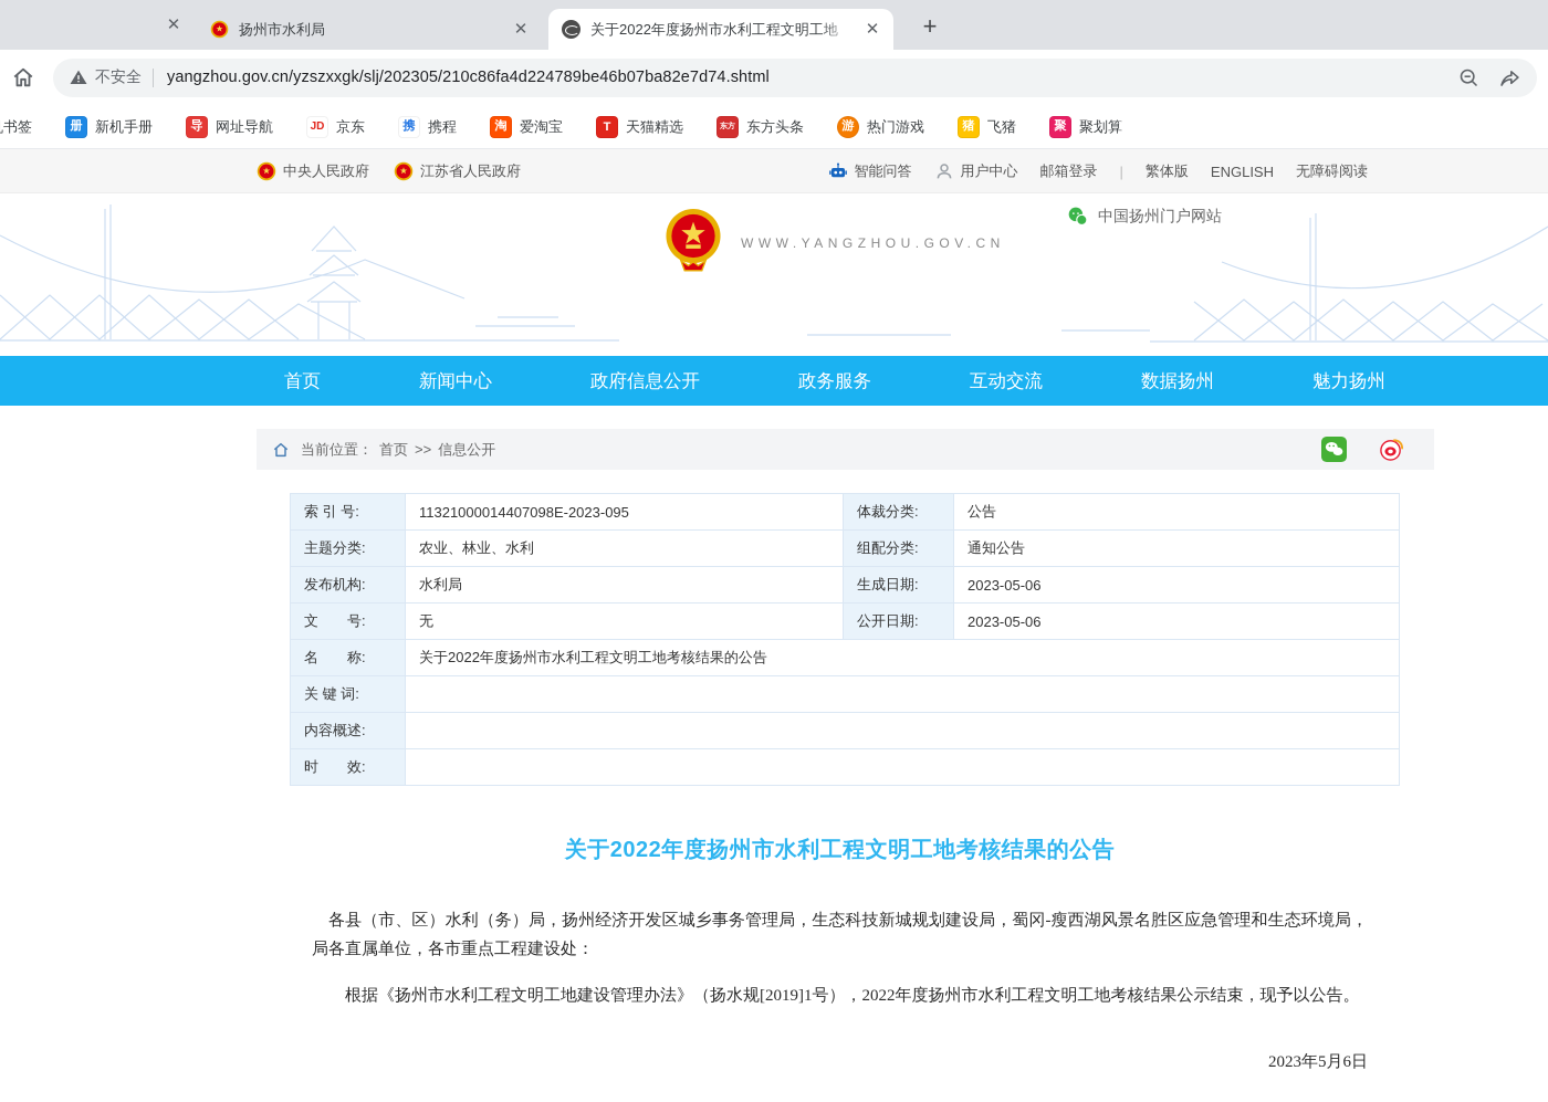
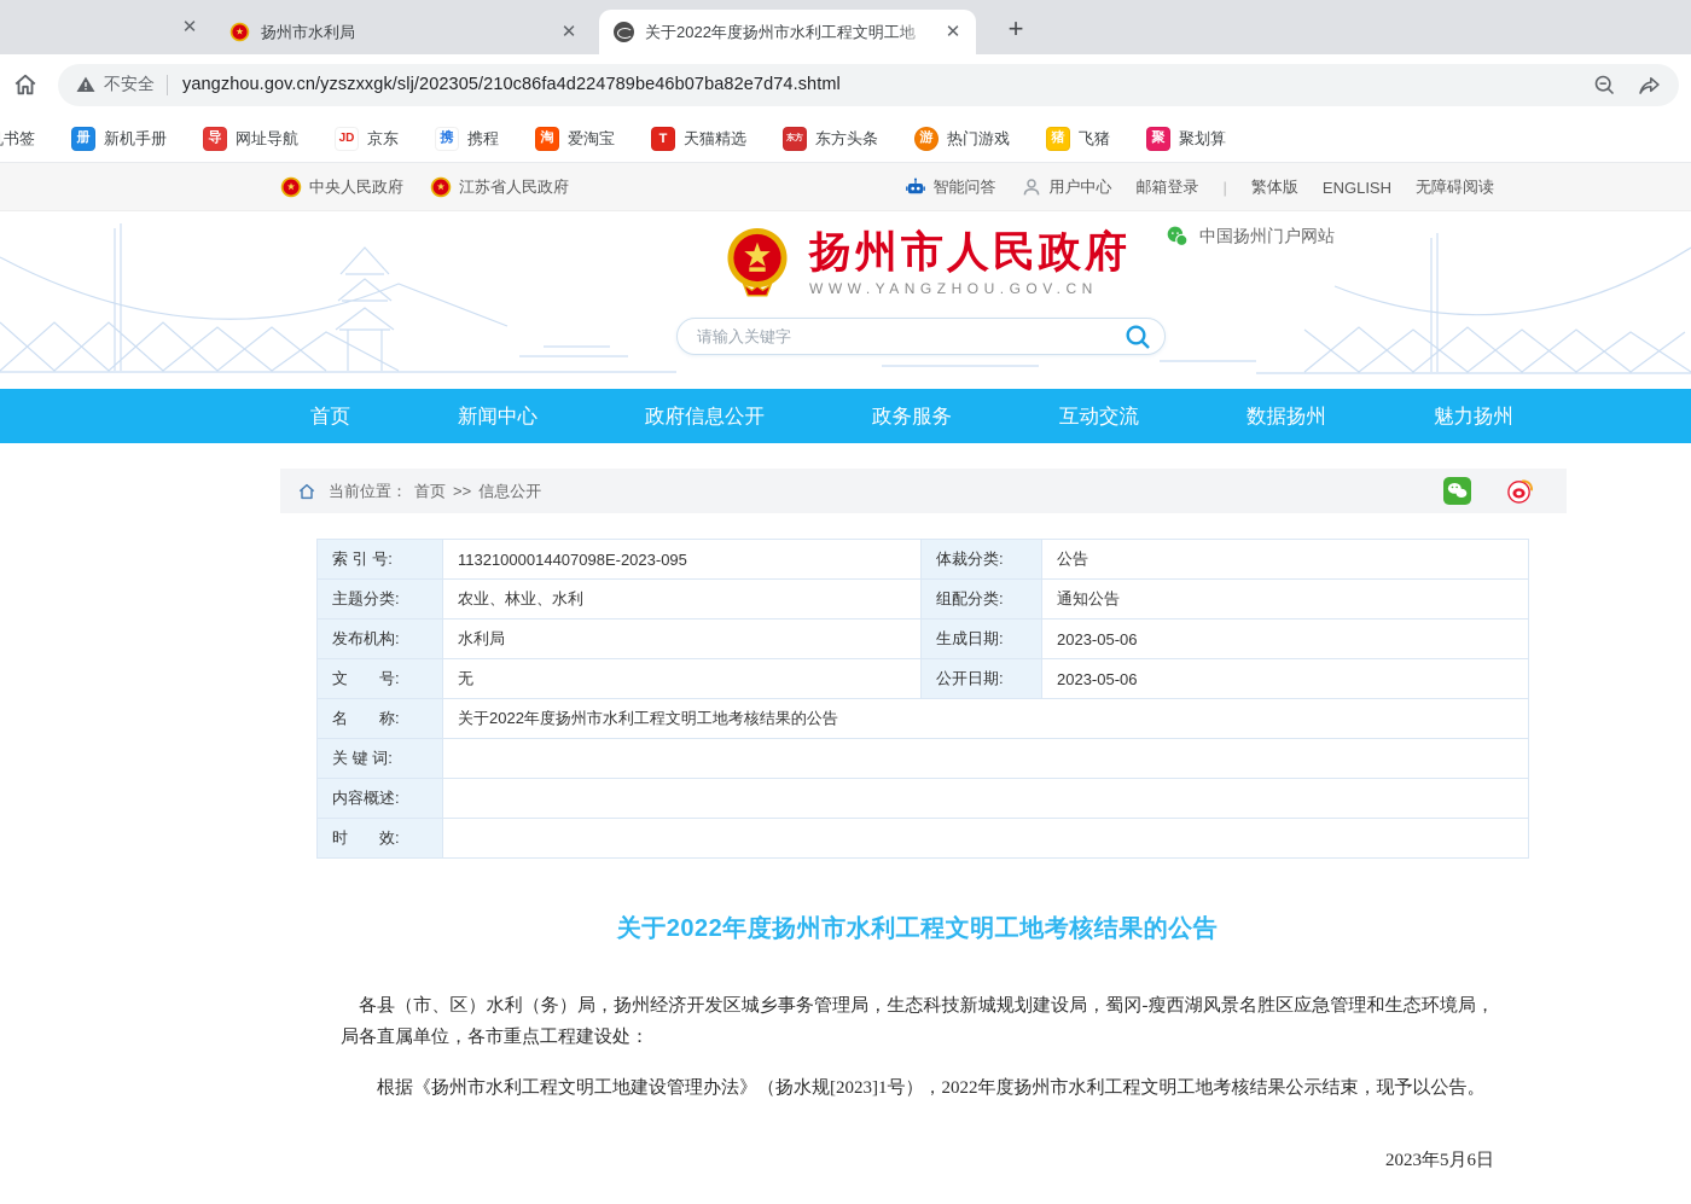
  ✕
  扬州市水利局
  ✕
  关于2022年度扬州市水利工程文明工地
  ✕
  +
  不安全
  yangzhou.gov.cn/yzszxxgk/slj/202305/210c86fa4d224789be46b07ba82e7d74.shtml
  册
  新机手册
  导
  网址导航
  JD
  京东
  携
  携程
  淘
  爱淘宝
  T
  天猫精选
  东方头条
  游
  热门游戏
  猪
  飞猪
  聚
  聚划算
  中央人民政府
  江苏省人民政府
  智能问答
  用户中心
  邮箱登录
  |
  繁体版
  ENGLISH
  无障碍阅读
+ 扬州市人民政府
  WWW.YANGZHOU.GOV.CN
  中国扬州门户网站
+ 请输入关键字
  首页
  新闻中心
  政府信息公开
  政务服务
  互动交流
  数据扬州
  魅力扬州
  当前位置：
  首页
  >>
  信息公开
  索 引 号:	11321000014407098E-2023-095	体裁分类:	公告
  主题分类:	农业、林业、水利	组配分类:	通知公告
  发布机构:	水利局	生成日期:	2023-05-06
  文 号:	无	公开日期:	2023-05-06
  名 称:	关于2022年度扬州市水利工程文明工地考核结果的公告
  关 键 词:
  内容概述:
  时 效:
  关于2022年度扬州市水利工程文明工地考核结果的公告
  各县（市、区）水利（务）局，扬州经济开发区城乡事务管理局，生态科技新城规划建设局，蜀冈-瘦西湖风景名胜区应急管理和生态环境局，局各直属单位，各市重点工程建设处：
- 根据《扬州市水利工程文明工地建设管理办法》（扬水规[2019]1号），2022年度扬州市水利工程文明工地考核结果公示结束，现予以公告。
+ 根据《扬州市水利工程文明工地建设管理办法》（扬水规[2023]1号），2022年度扬州市水利工程文明工地考核结果公示结束，现予以公告。
  2023年5月6日
